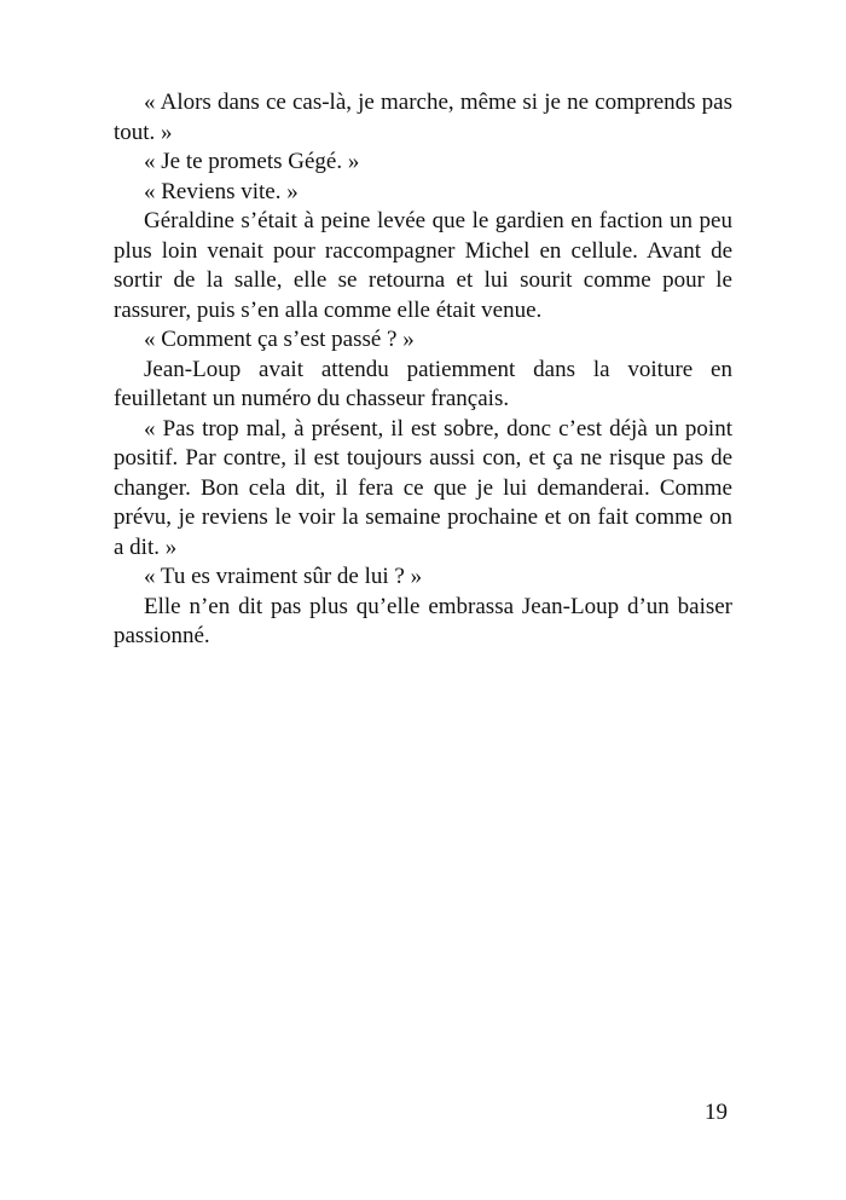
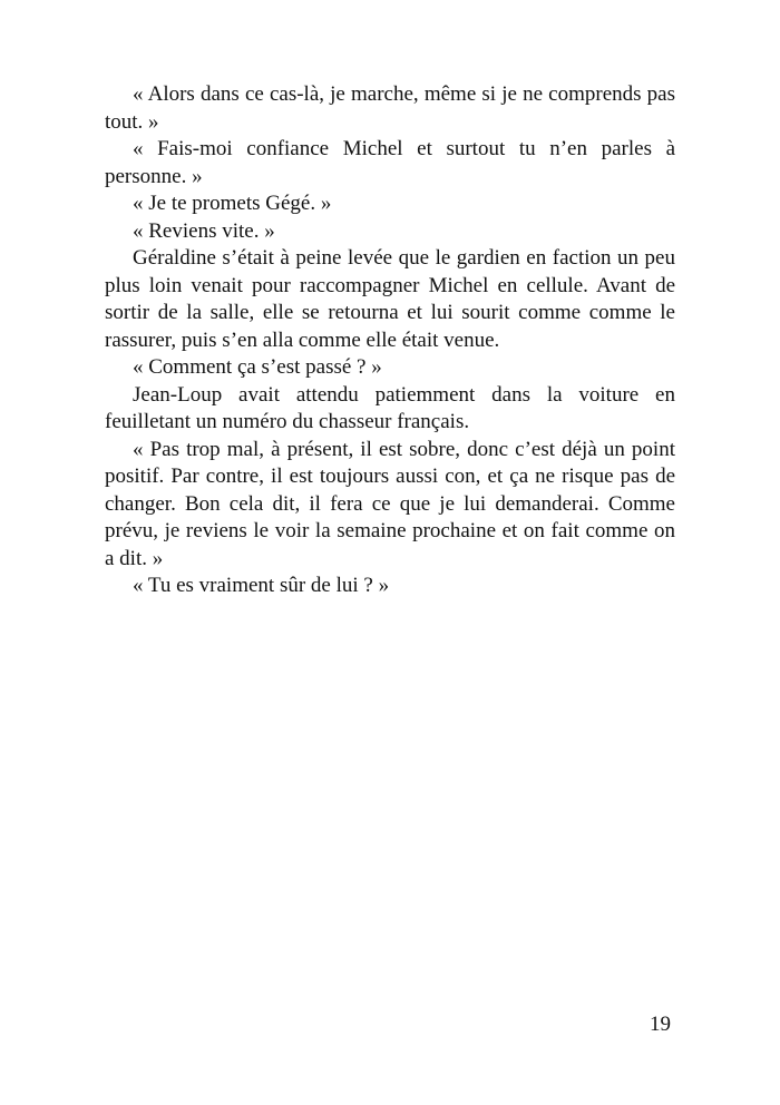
  « Alors dans ce cas-là, je marche, même si je ne comprends pas tout. »
+ « Fais-moi confiance Michel et surtout tu n’en parles à personne. »
  « Je te promets Gégé. »
  « Reviens vite. »
- Géraldine s’était à peine levée que le gardien en faction un peu plus loin venait pour raccompagner Michel en cellule. Avant de sortir de la salle, elle se retourna et lui sourit comme pour le rassurer, puis s’en alla comme elle était venue.
+ Géraldine s’était à peine levée que le gardien en faction un peu plus loin venait pour raccompagner Michel en cellule. Avant de sortir de la salle, elle se retourna et lui sourit comme comme le rassurer, puis s’en alla comme elle était venue.
  « Comment ça s’est passé ? »
  Jean-Loup avait attendu patiemment dans la voiture en feuilletant un numéro du chasseur français.
  « Pas trop mal, à présent, il est sobre, donc c’est déjà un point positif. Par contre, il est toujours aussi con, et ça ne risque pas de changer. Bon cela dit, il fera ce que je lui demanderai. Comme prévu, je reviens le voir la semaine prochaine et on fait comme on a dit. »
  « Tu es vraiment sûr de lui ? »
- Elle n’en dit pas plus qu’elle embrassa Jean-Loup d’un baiser passionné.
  19
